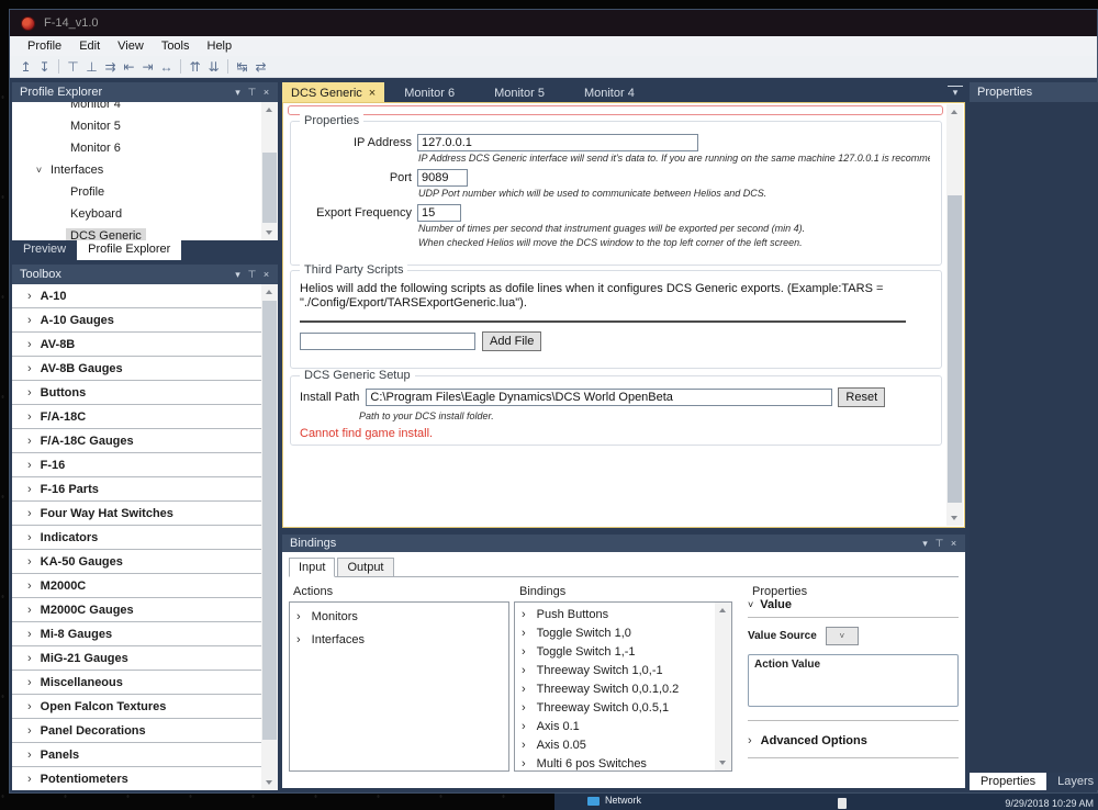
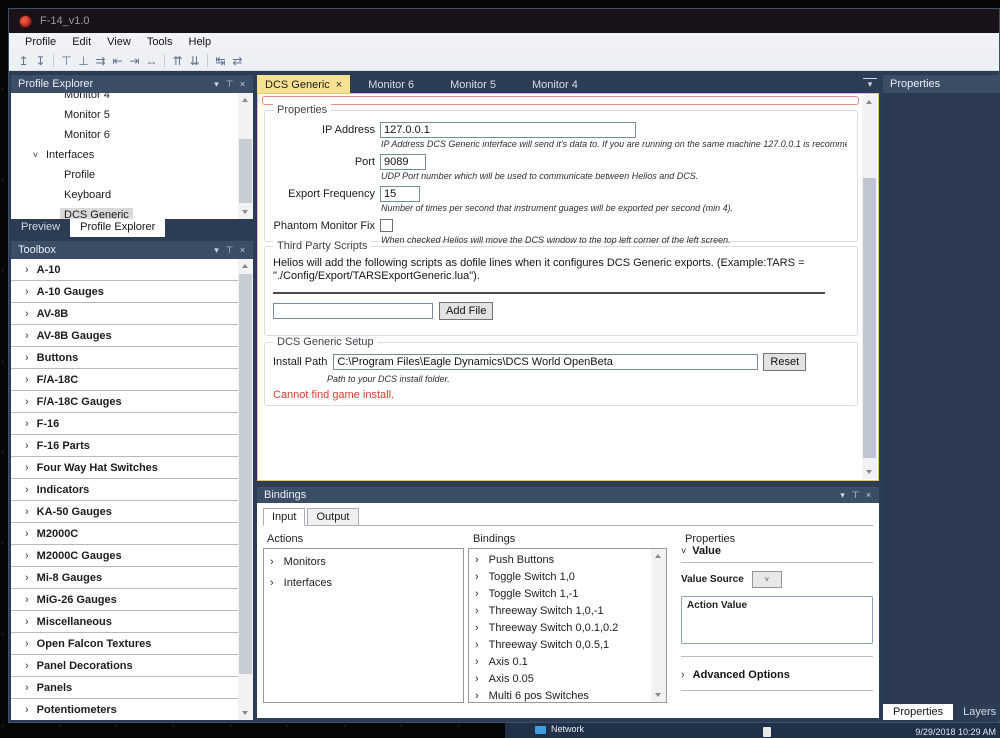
  Network
  9/29/2018 10:29 AM
  F-14_v1.0
  Profile
  Edit
  View
  Tools
  Help
  ↥
  ↧
  ⊤
  ⊥
  ⇉
  ⇤
  ⇥
  ↔
  ⇈
  ⇊
  ↹
  ⇄
  Profile Explorer
  ▾
  ⊤
  ×
  Monitor 4
  Monitor 5
  Monitor 6
  Interfaces
  Profile
  Keyboard
  DCS Generic
  Preview
  Profile Explorer
  Toolbox
  ▾
  ⊤
  ×
  A-10
  A-10 Gauges
  AV-8B
  AV-8B Gauges
  Buttons
  F/A-18C
  F/A-18C Gauges
  F-16
  F-16 Parts
  Four Way Hat Switches
  Indicators
  KA-50 Gauges
  M2000C
  M2000C Gauges
  Mi-8 Gauges
- MiG-21 Gauges
+ MiG-26 Gauges
  Miscellaneous
  Open Falcon Textures
  Panel Decorations
  Panels
  Potentiometers
  DCS Generic
  Monitor 6
  Monitor 5
  Monitor 4
  ▾
  Properties
  IP Address
  127.0.0.1
  IP Address DCS Generic interface will send it's data to. If you are running on the same machine 127.0.0.1 is recomm
  Port
  9089
  UDP Port number which will be used to communicate between Helios and DCS.
  Export Frequency
  15
  Number of times per second that instrument guages will be exported per second (min 4).
+ Phantom Monitor Fix
  When checked Helios will move the DCS window to the top left corner of the left screen.
  Third Party Scripts
  Helios will add the following scripts as dofile lines when it configures DCS Generic exports. (Example:TARS = "./Config/Export/TARSExportGeneric.lua").
  Add File
  DCS Generic Setup
  Install Path
  C:\Program Files\Eagle Dynamics\DCS World OpenBeta
  Reset
  Path to your DCS install folder.
  Cannot find game install.
  Bindings
  ▾
  ⊤
  ×
  Input
  Output
  Actions
  Bindings
  Properties
  Monitors
  Interfaces
  Push Buttons
  Toggle Switch 1,0
  Toggle Switch 1,-1
  Threeway Switch 1,0,-1
  Threeway Switch 0,0.1,0.2
  Threeway Switch 0,0.5,1
  Axis 0.1
  Axis 0.05
  Multi 6 pos Switches
  Value
  Value Source
  ˅
  Action Value
  Advanced Options
  Properties
  Properties
  Layers
